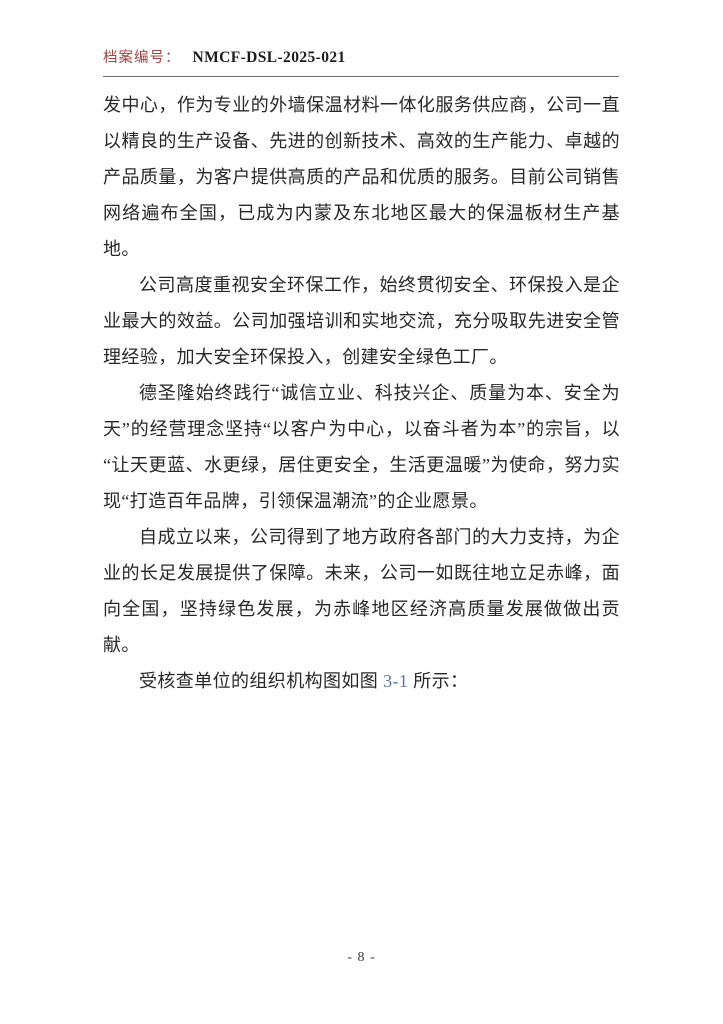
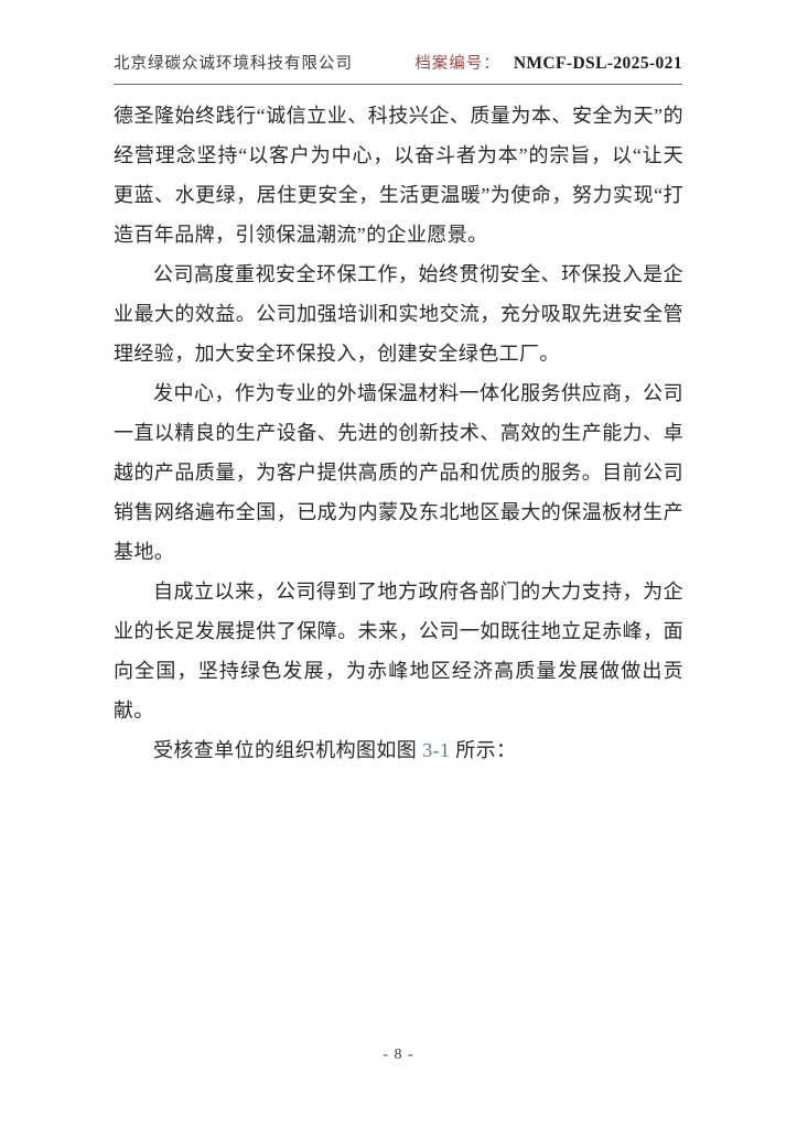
+ 北京绿碳众诚环境科技有限公司
  档案编号： NMCF-DSL-2025-021
- 发中心，作为专业的外墙保温材料一体化服务供应商，公司一直以精良的生产设备、先进的创新技术、高效的生产能力、卓越的产品质量，为客户提供高质的产品和优质的服务。目前公司销售网络遍布全国，已成为内蒙及东北地区最大的保温板材生产基地。
+ 德圣隆始终践行“诚信立业、科技兴企、质量为本、安全为天”的经营理念坚持“以客户为中心，以奋斗者为本”的宗旨，以“让天更蓝、水更绿，居住更安全，生活更温暖”为使命，努力实现“打造百年品牌，引领保温潮流”的企业愿景。
  公司高度重视安全环保工作，始终贯彻安全、环保投入是企业最大的效益。公司加强培训和实地交流，充分吸取先进安全管理经验，加大安全环保投入，创建安全绿色工厂。
- 德圣隆始终践行“诚信立业、科技兴企、质量为本、安全为天”的经营理念坚持“以客户为中心，以奋斗者为本”的宗旨，以“让天更蓝、水更绿，居住更安全，生活更温暖”为使命，努力实现“打造百年品牌，引领保温潮流”的企业愿景。
+ 发中心，作为专业的外墙保温材料一体化服务供应商，公司一直以精良的生产设备、先进的创新技术、高效的生产能力、卓越的产品质量，为客户提供高质的产品和优质的服务。目前公司销售网络遍布全国，已成为内蒙及东北地区最大的保温板材生产基地。
  自成立以来，公司得到了地方政府各部门的大力支持，为企业的长足发展提供了保障。未来，公司一如既往地立足赤峰，面向全国，坚持绿色发展，为赤峰地区经济高质量发展做做出贡献。
  受核查单位的组织机构图如图 3-1 所示：
  - 8 -
